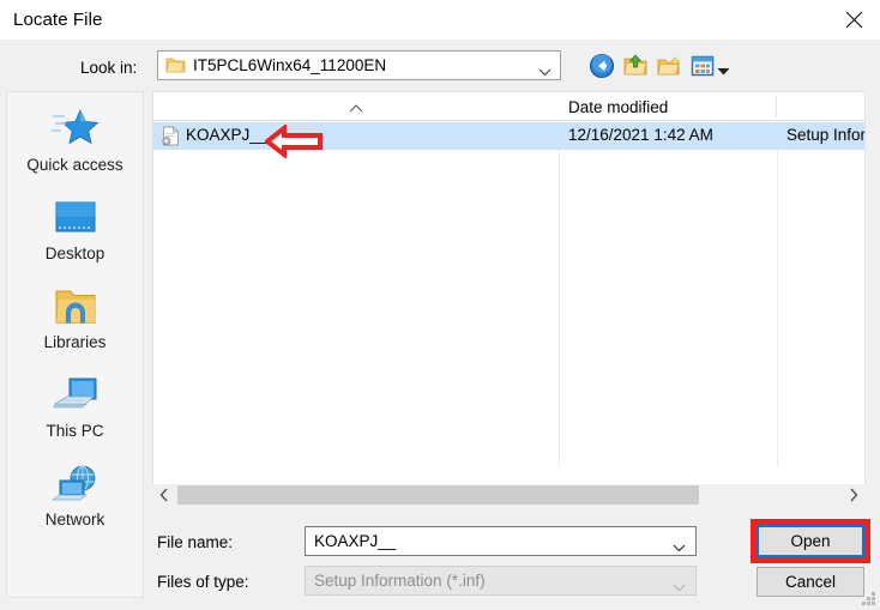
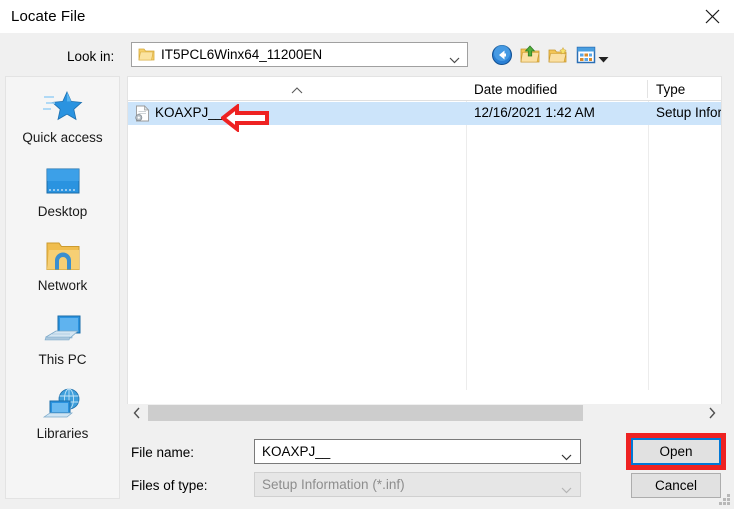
  Locate File
  Look in:
  IT5PCL6Winx64_11200EN
  Quick access
  Desktop
- Libraries
+ Network
  This PC
- Network
+ Libraries
  Date modified
+ Type
  KOAXPJ__
  12/16/2021 1:42 AM
  Setup Infor
  File name:
  KOAXPJ__
  Files of type:
  Setup Information (*.inf)
  Open
  Cancel
